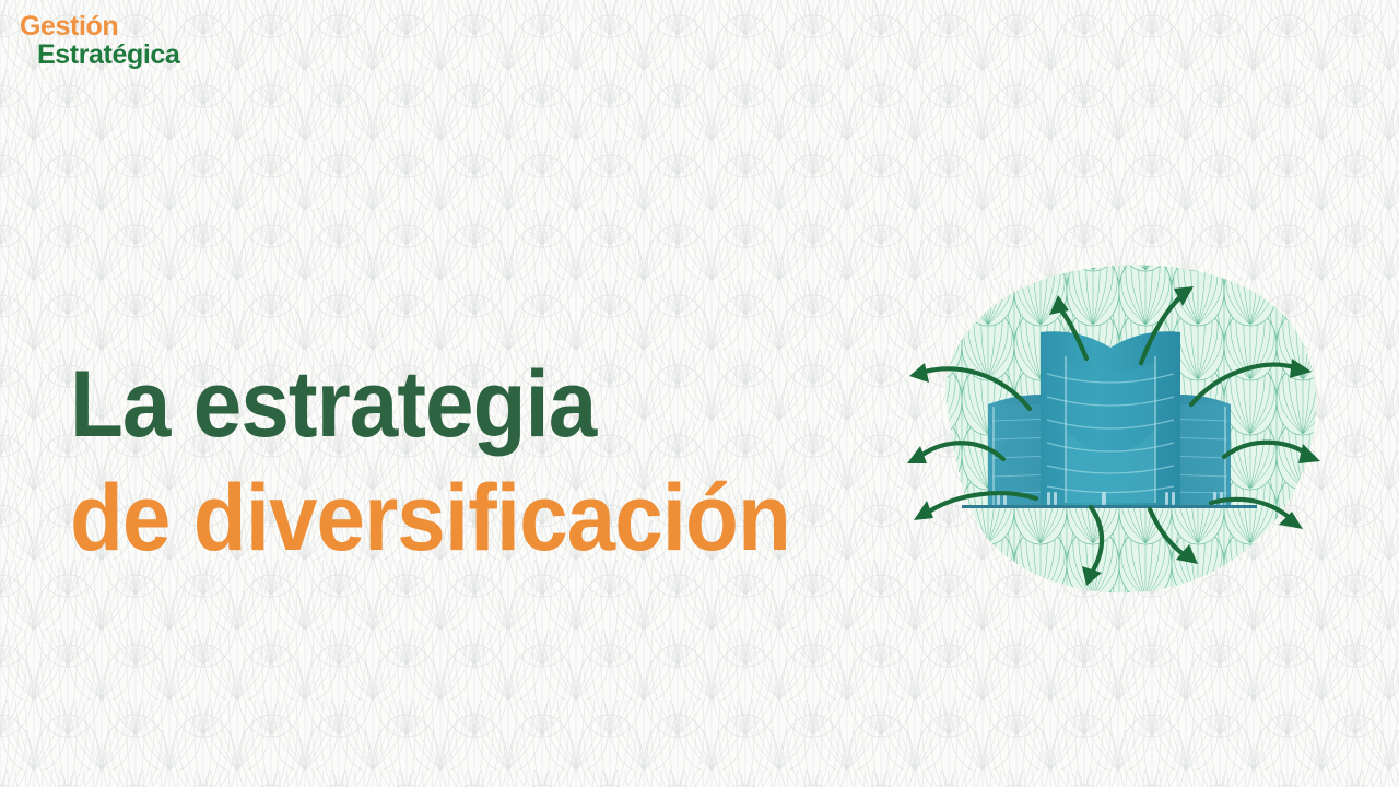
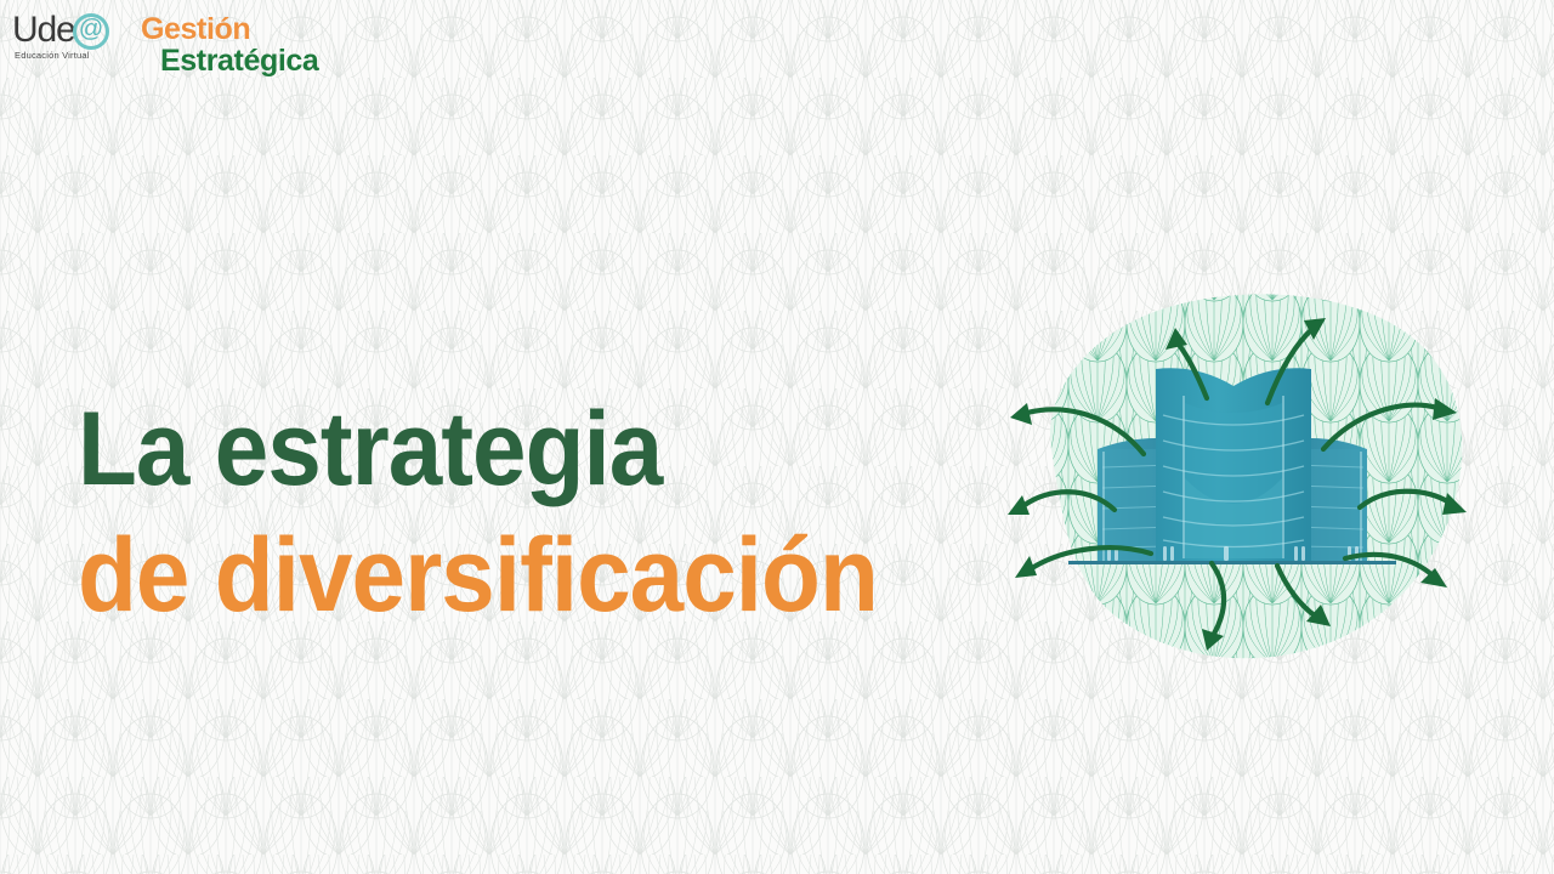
+ Ude
+ @
+ Educación Virtual
  Gestión
  Estratégica
  La estrategia
  de diversificación
